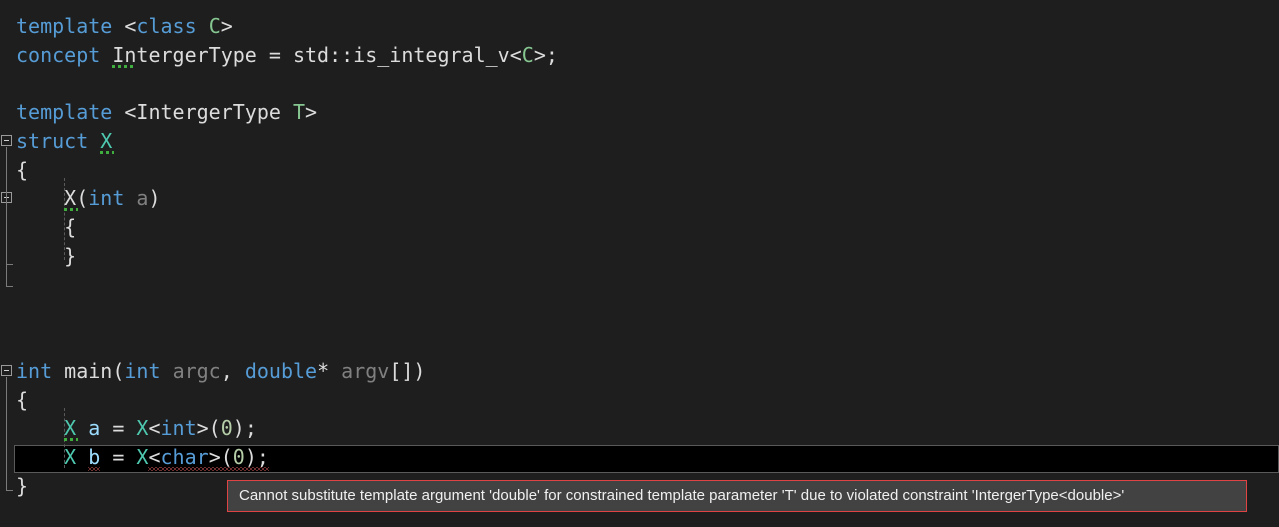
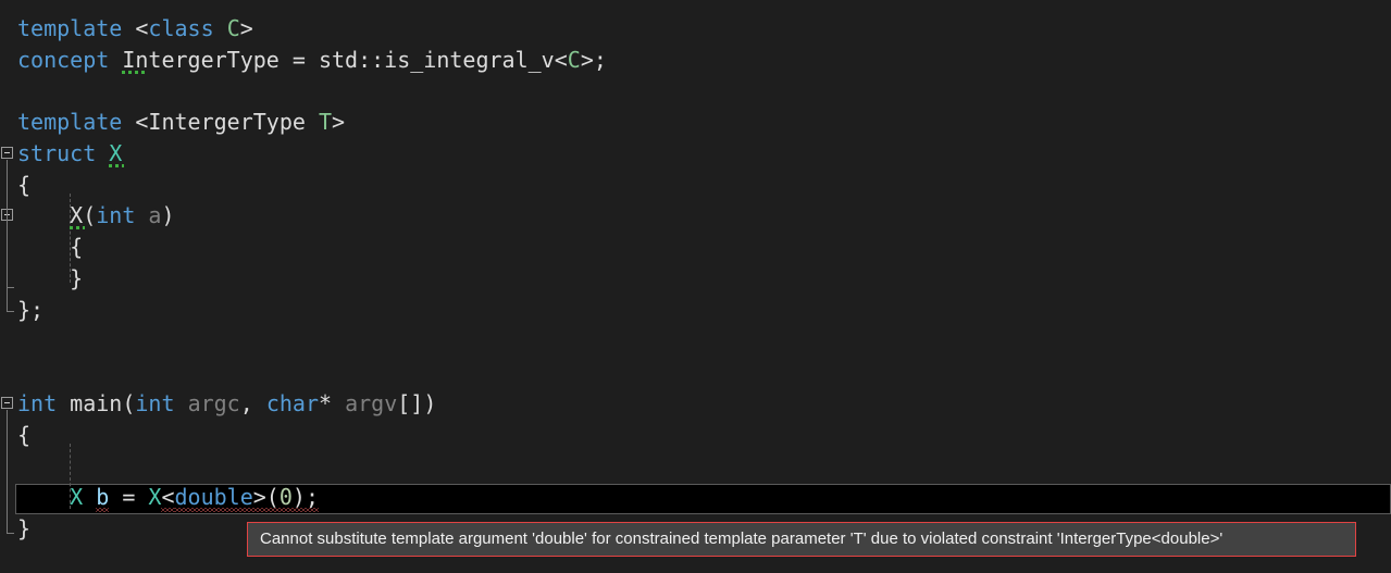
  template <class C>
  concept IntergerType = std::is_integral_v<C>;
  template <IntergerType T>
  struct X
  {
  X(int a)
  {
  }
+ };
- int main(int argc, double* argv[])
+ int main(int argc, char* argv[])
  {
- X a = X<int>(0);
- X b = X<char>(0);
+ X b = X<double>(0);
  }
  Cannot substitute template argument 'double' for constrained template parameter 'T' due to violated constraint 'IntergerType<double>'
